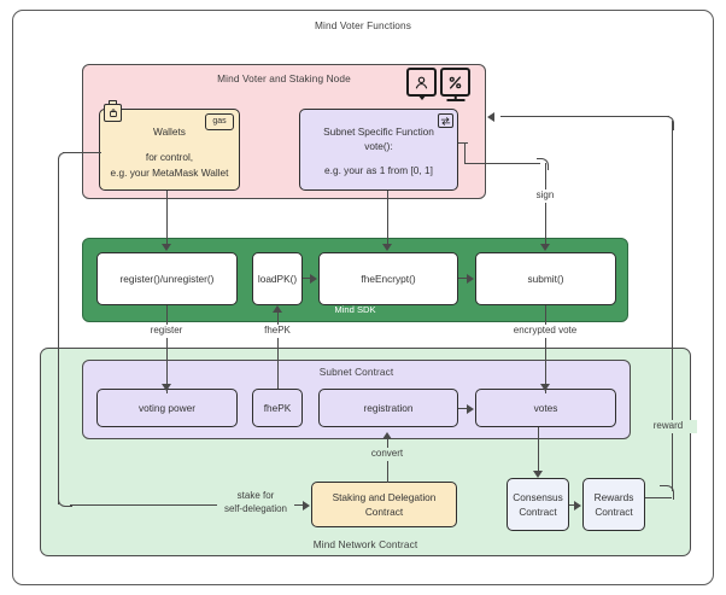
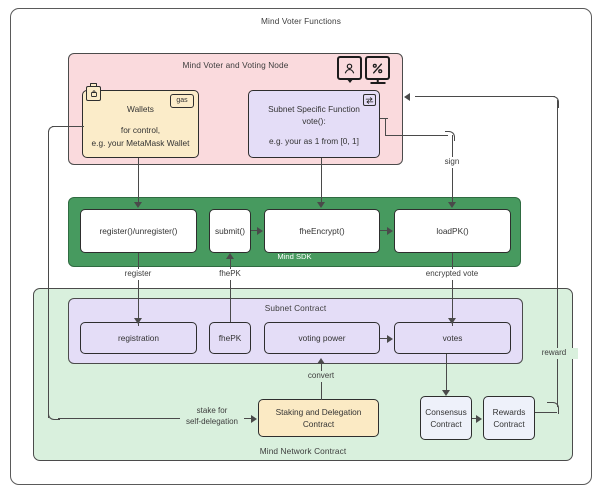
  Mind Voter Functions
- Mind Voter and Staking Node
+ Mind Voter and Voting Node
  Wallets
  for control,
  e.g. your MetaMask Wallet
  Subnet Specific Function
  vote():
  e.g. your as 1 from [0, 1]
  Mind SDK
  register()/unregister()
- loadPK()
+ submit()
  fheEncrypt()
- submit()
+ loadPK()
  Mind Network Contract
  Subnet Contract
- voting power
+ registration
  fhePK
- registration
+ voting power
  votes
  Staking and Delegation Contract
  Consensus
  Contract
  Rewards
  Contract
  sign
  register
  fhePK
  encrypted vote
  convert
  stake for
  self-delegation
  reward
